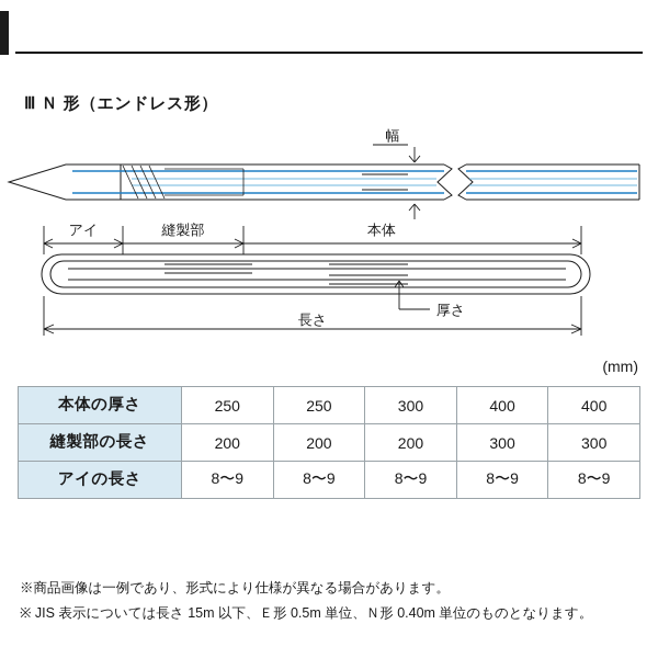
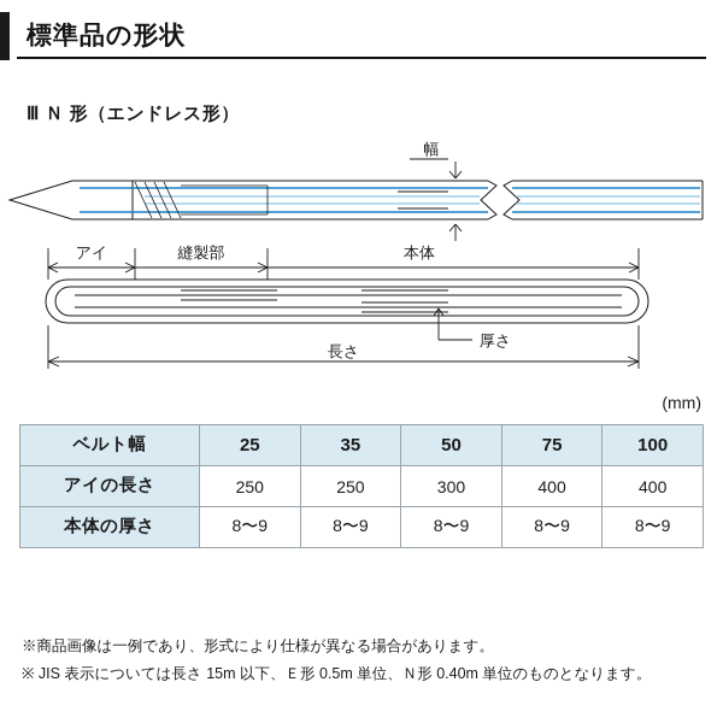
+ 標準品の形状
  Ⅲ Ｎ 形（エンドレス形）
  幅
  アイ
  縫製部
  本体
  厚さ
  長さ
  (mm)
+ ベルト幅	25	35	50	75	100
- 本体の厚さ	250	250	300	400	400
+ アイの長さ	250	250	300	400	400
- 縫製部の長さ	200	200	200	300	300
- アイの長さ	8〜9	8〜9	8〜9	8〜9	8〜9
+ 本体の厚さ	8〜9	8〜9	8〜9	8〜9	8〜9
  ※商品画像は一例であり、形式により仕様が異なる場合があります。
  ※ JIS 表示については長さ 15m 以下、Ｅ形 0.5m 単位、Ｎ形 0.40m 単位のものとなります。
